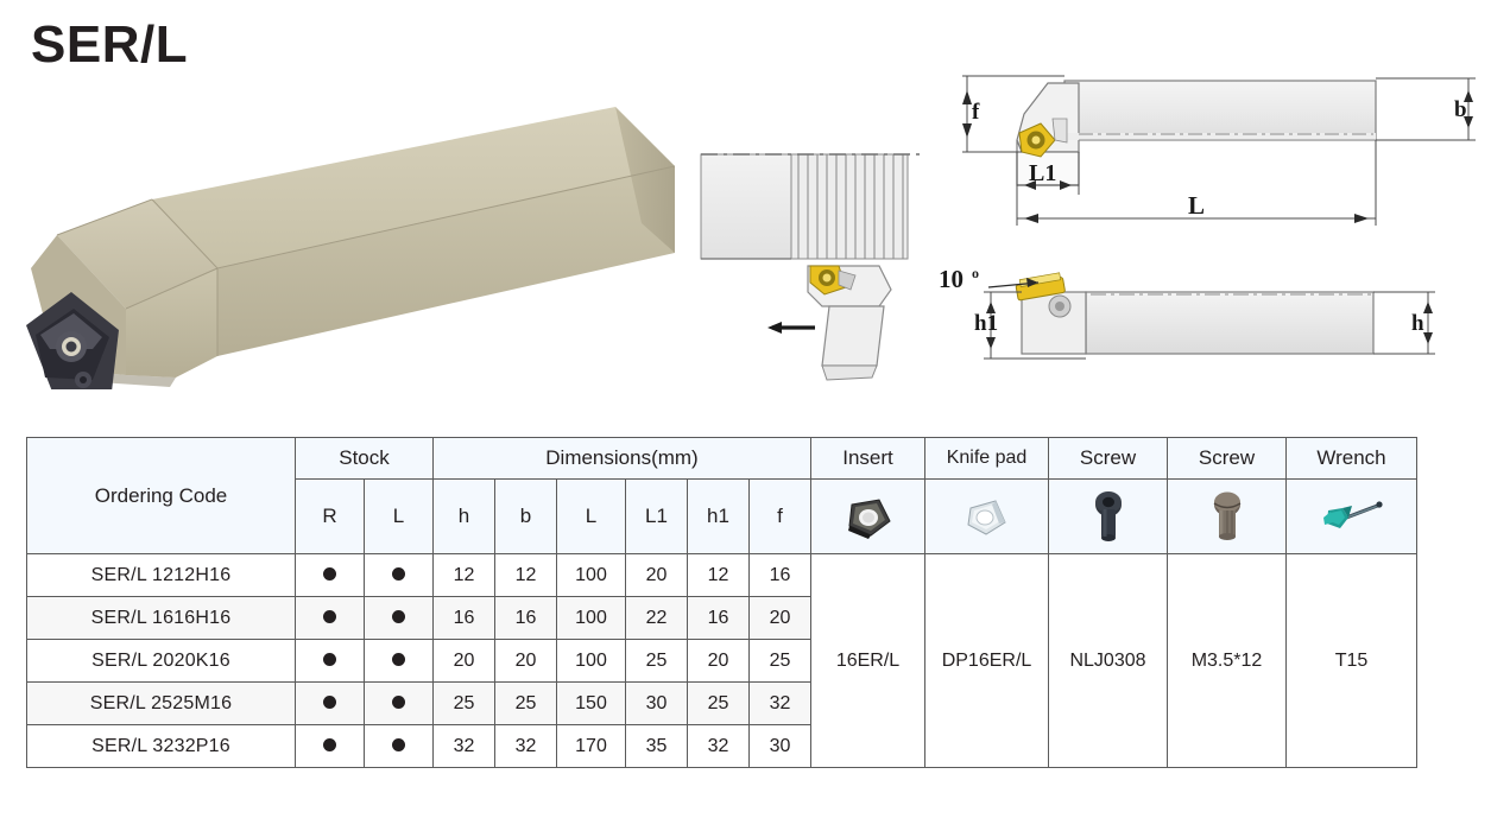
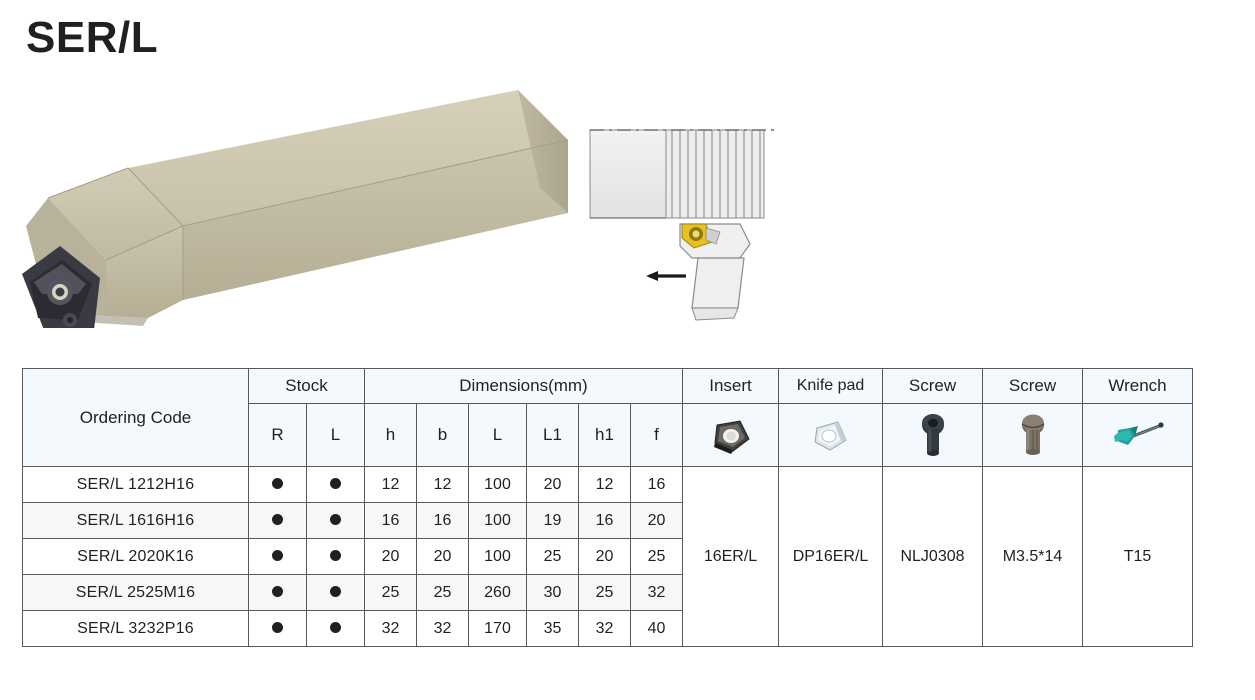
  SER/L
- f
- b
- L1
- L
- 10
- o
- h1
- h
  Ordering Code	Stock	Dimensions(mm)	Insert	Knife pad	Screw	Screw	Wrench
  R	L	h	b	L	L1	h1	f
- SER/L 1212H16			12	12	100	20	12	16	16ER/L	DP16ER/L	NLJ0308	M3.5*12	T15
+ SER/L 1212H16			12	12	100	20	12	16	16ER/L	DP16ER/L	NLJ0308	M3.5*14	T15
- SER/L 1616H16			16	16	100	22	16	20
+ SER/L 1616H16			16	16	100	19	16	20
  SER/L 2020K16			20	20	100	25	20	25
- SER/L 2525M16			25	25	150	30	25	32
+ SER/L 2525M16			25	25	260	30	25	32
- SER/L 3232P16			32	32	170	35	32	30
+ SER/L 3232P16			32	32	170	35	32	40
